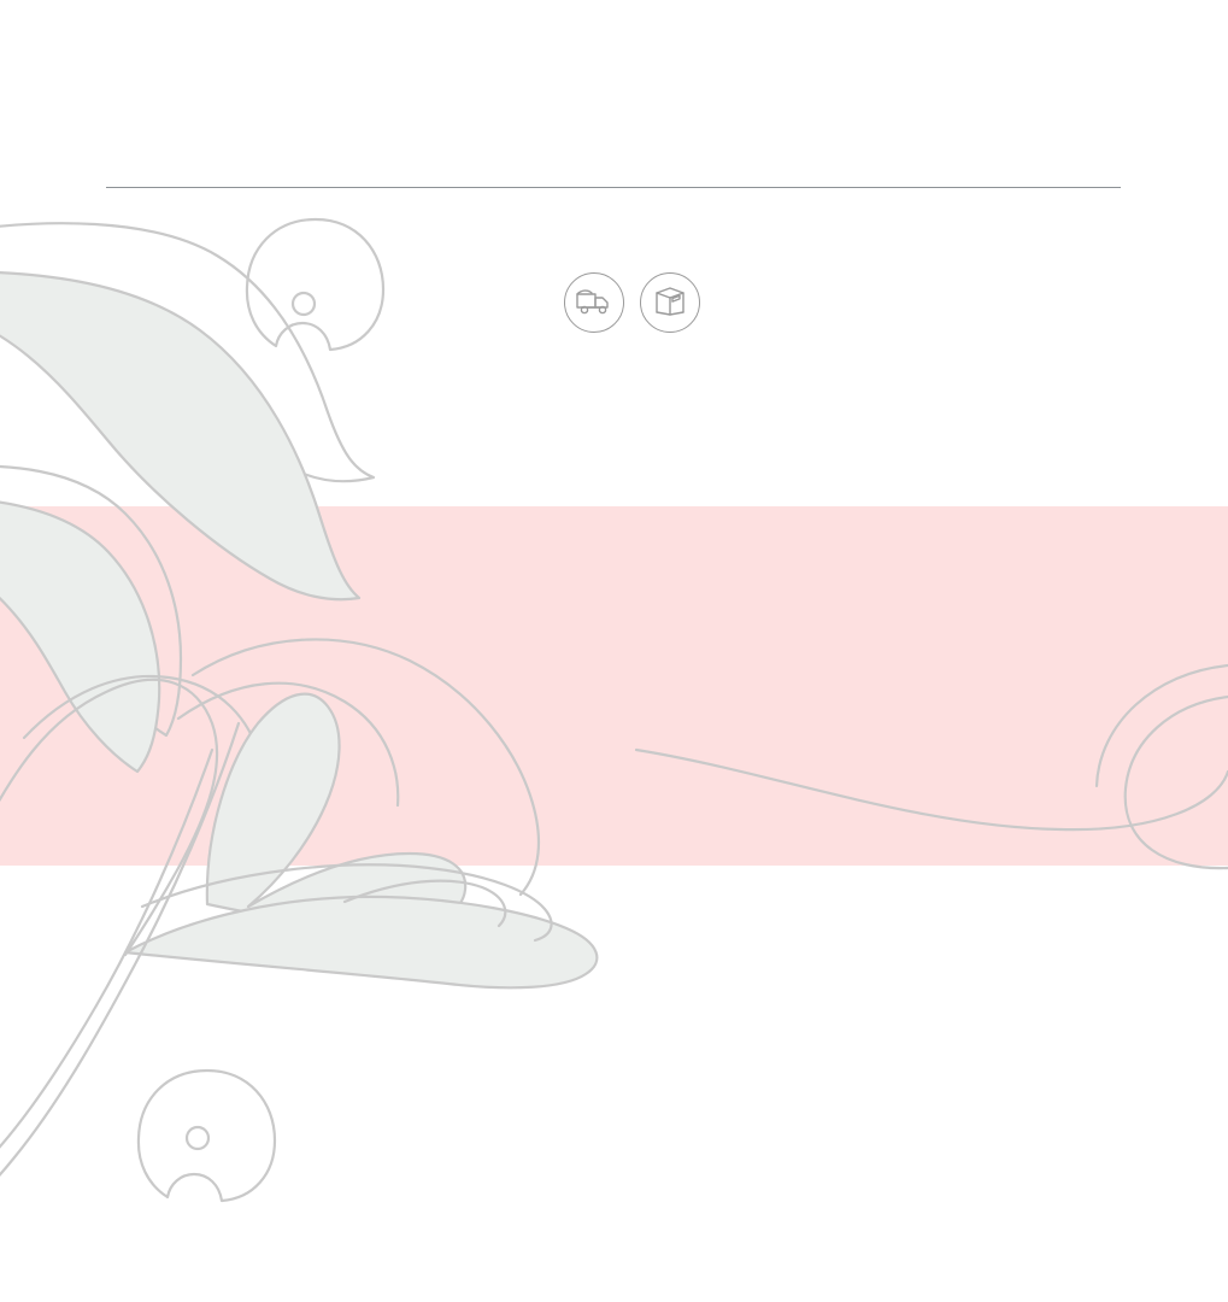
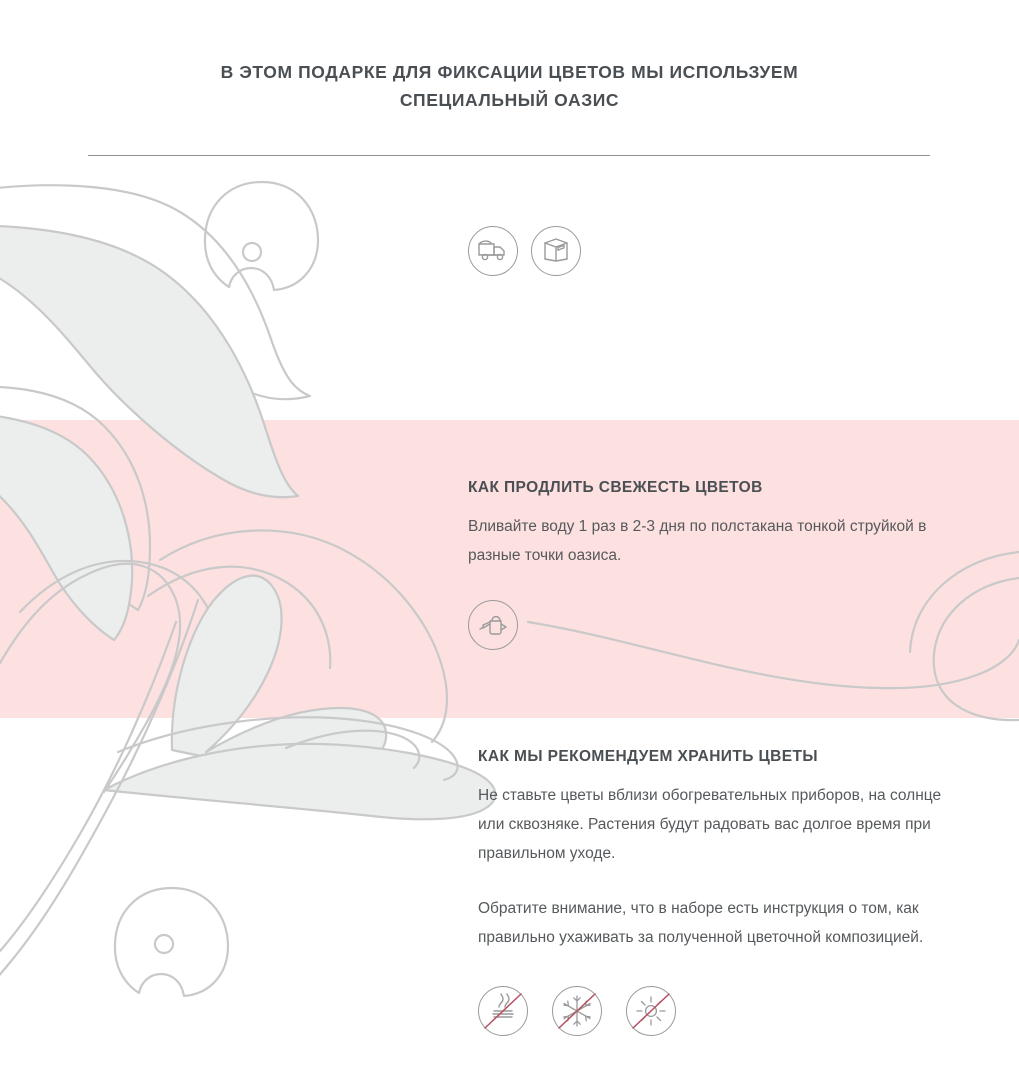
+ В ЭТОМ ПОДАРКЕ ДЛЯ ФИКСАЦИИ ЦВЕТОВ МЫ ИСПОЛЬЗУЕМ СПЕЦИАЛЬНЫЙ ОАЗИС
+ КАК ПРОДЛИТЬ СВЕЖЕСТЬ ЦВЕТОВ
+ Вливайте воду 1 раз в 2-3 дня по полстакана тонкой струйкой в разные точки оазиса.
+ КАК МЫ РЕКОМЕНДУЕМ ХРАНИТЬ ЦВЕТЫ
+ Не ставьте цветы вблизи обогревательных приборов, на солнце или сквозняке. Растения будут радовать вас долгое время при правильном уходе.
+ Обратите внимание, что в наборе есть инструкция о том, как правильно ухаживать за полученной цветочной композицией.
